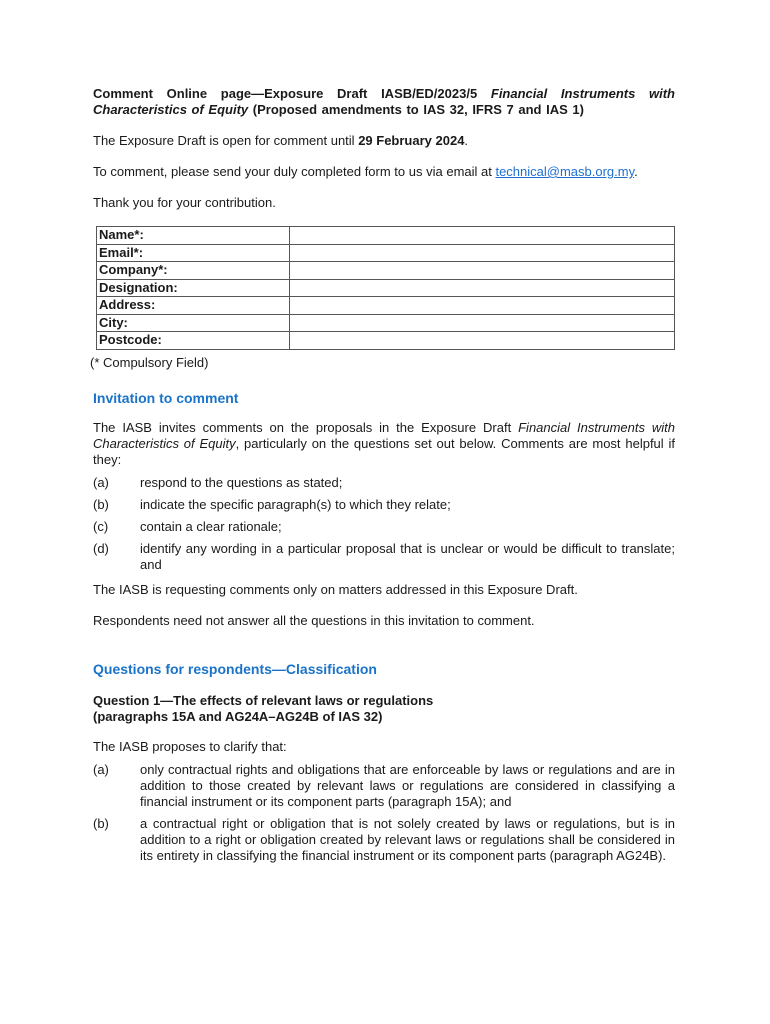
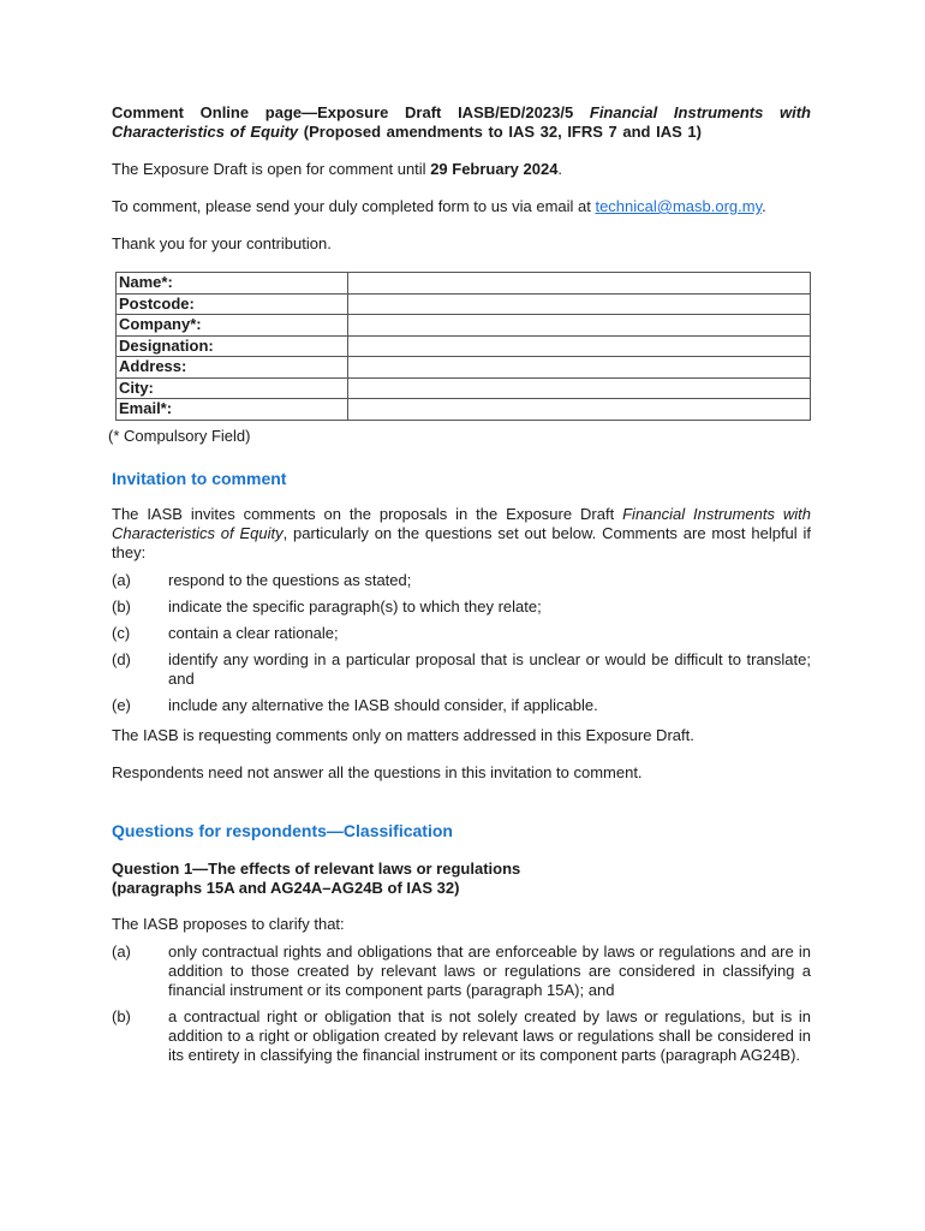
  Comment Online page—Exposure Draft IASB/ED/2023/5 Financial Instruments with Characteristics of Equity (Proposed amendments to IAS 32, IFRS 7 and IAS 1)
  The Exposure Draft is open for comment until 29 February 2024.
  To comment, please send your duly completed form to us via email at technical@masb.org.my.
  Thank you for your contribution.
  Name*:
- Email*:
+ Postcode:
  Company*:
  Designation:
  Address:
  City:
- Postcode:
+ Email*:
  (* Compulsory Field)
  Invitation to comment
  The IASB invites comments on the proposals in the Exposure Draft Financial Instruments with Characteristics of Equity, particularly on the questions set out below. Comments are most helpful if they:
  (a)
  respond to the questions as stated;
  (b)
  indicate the specific paragraph(s) to which they relate;
  (c)
  contain a clear rationale;
  (d)
  identify any wording in a particular proposal that is unclear or would be difficult to translate; and
+ (e)
+ include any alternative the IASB should consider, if applicable.
  The IASB is requesting comments only on matters addressed in this Exposure Draft.
  Respondents need not answer all the questions in this invitation to comment.
  Questions for respondents—Classification
  Question 1—The effects of relevant laws or regulations
  (paragraphs 15A and AG24A–AG24B of IAS 32)
  The IASB proposes to clarify that:
  (a)
  only contractual rights and obligations that are enforceable by laws or regulations and are in addition to those created by relevant laws or regulations are considered in classifying a financial instrument or its component parts (paragraph 15A); and
  (b)
  a contractual right or obligation that is not solely created by laws or regulations, but is in addition to a right or obligation created by relevant laws or regulations shall be considered in its entirety in classifying the financial instrument or its component parts (paragraph AG24B).
